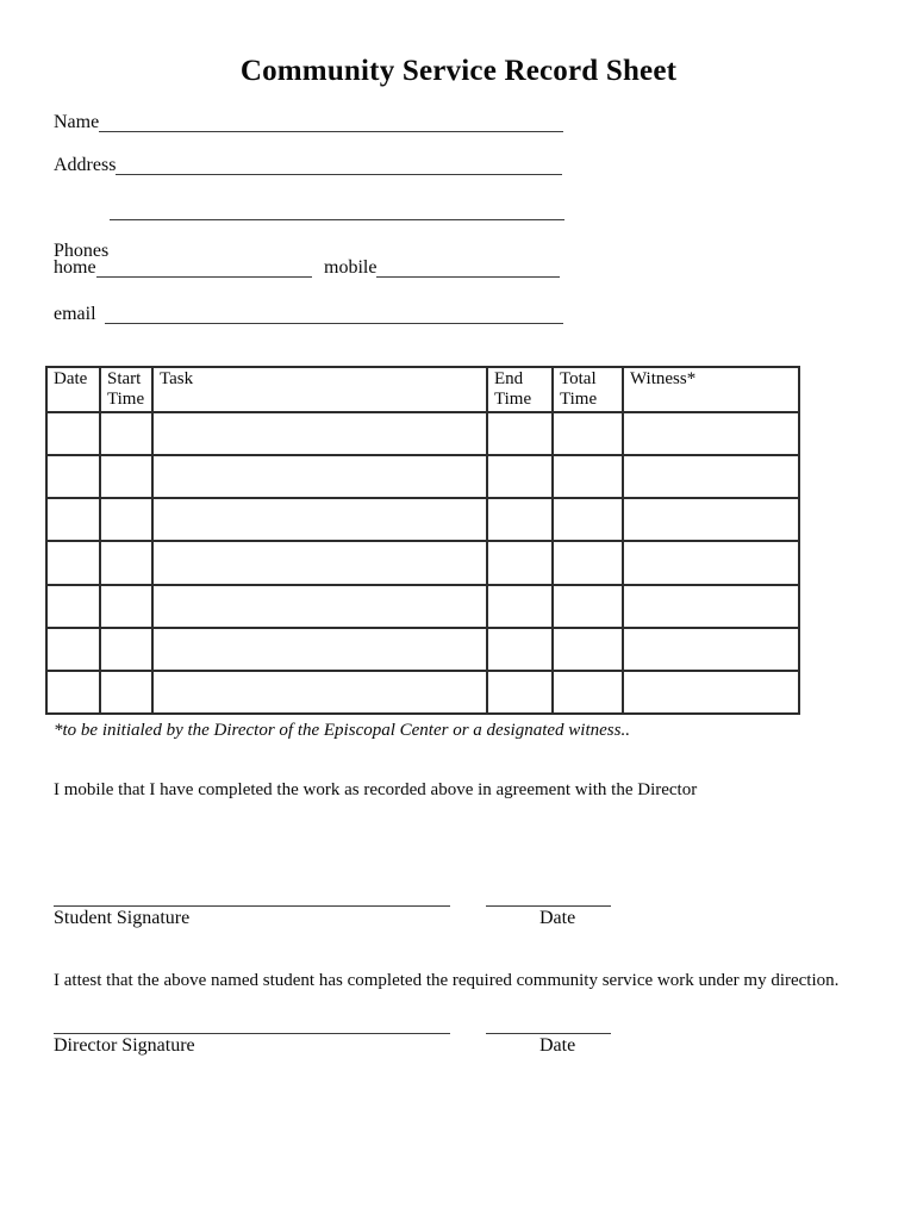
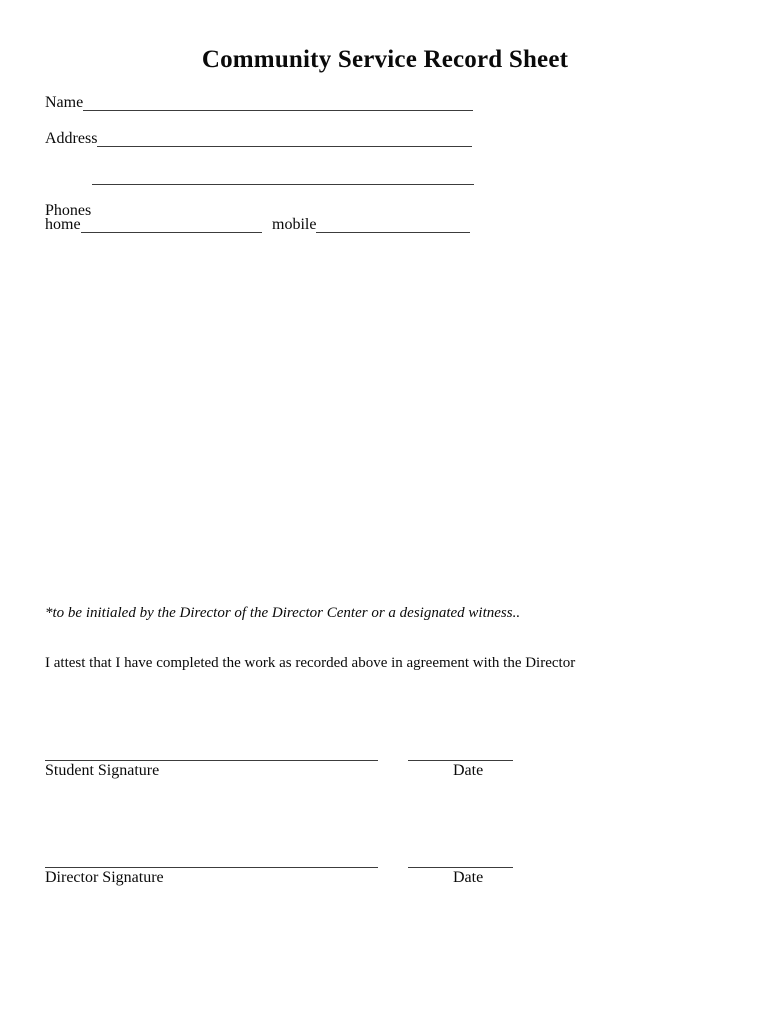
  Community Service Record Sheet
  Name
  Address
  Phones
  home
  mobile
- email
- Date	Start Time	Task	End Time	Total Time	Witness*
- *to be initialed by the Director of the Episcopal Center or a designated witness..
+ *to be initialed by the Director of the Director Center or a designated witness..
- I mobile that I have completed the work as recorded above in agreement with the Director
+ I attest that I have completed the work as recorded above in agreement with the Director
  Student Signature
  Date
- I attest that the above named student has completed the required community service work under my direction.
  Director Signature
  Date
